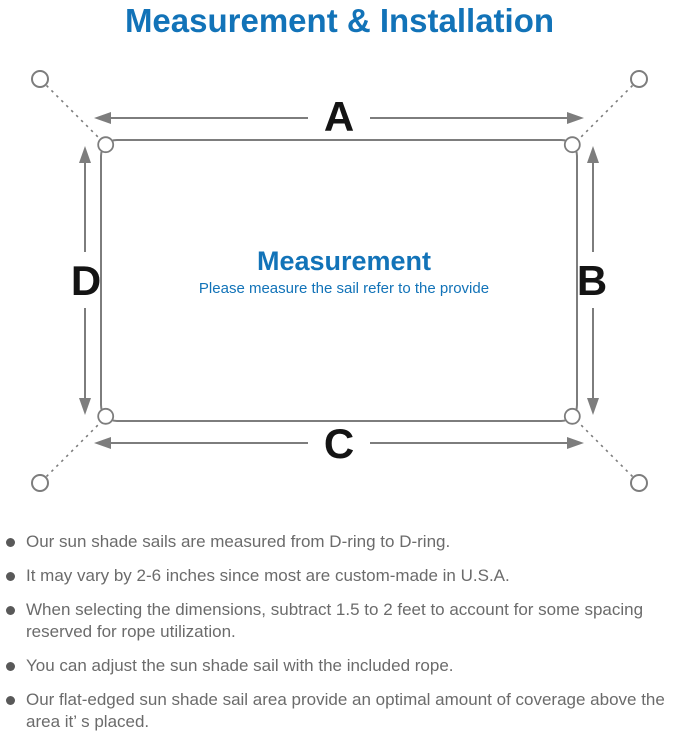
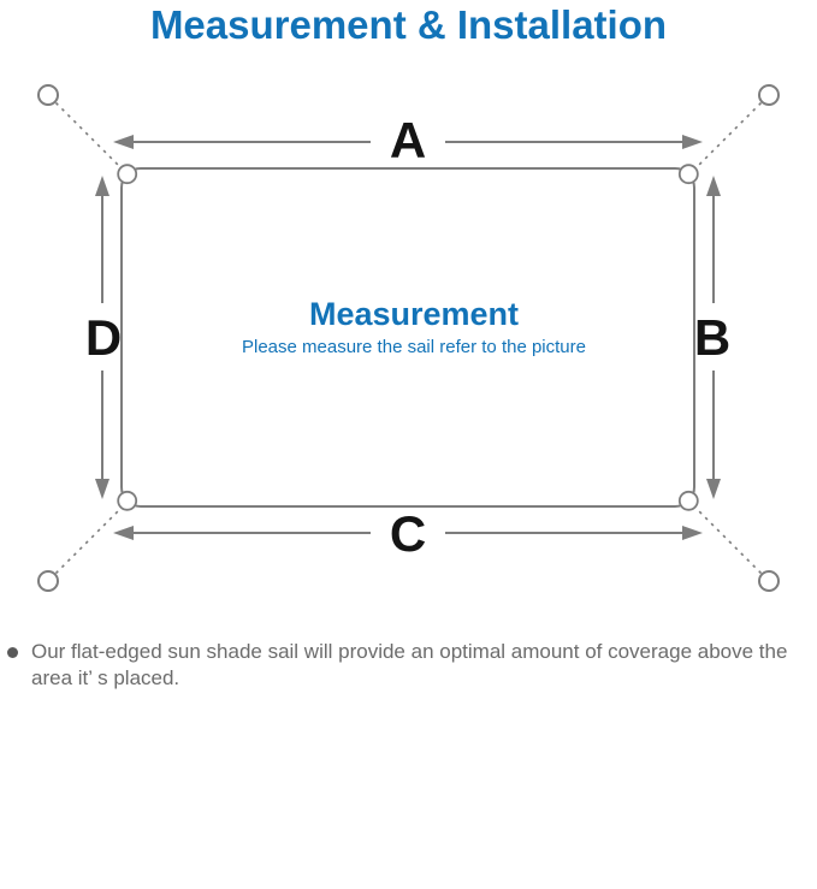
  Measurement & Installation
  A
  B
  C
  D
  Measurement
- Please measure the sail refer to the provide
+ Please measure the sail refer to the picture
- Our sun shade sails are measured from D-ring to D-ring.
- It may vary by 2-6 inches since most are custom-made in U.S.A.
- When selecting the dimensions, subtract 1.5 to 2 feet to account for some spacing reserved for rope utilization.
- You can adjust the sun shade sail with the included rope.
- Our flat-edged sun shade sail area provide an optimal amount of coverage above the area it’ s placed.
+ Our flat-edged sun shade sail will provide an optimal amount of coverage above the area it’ s placed.
